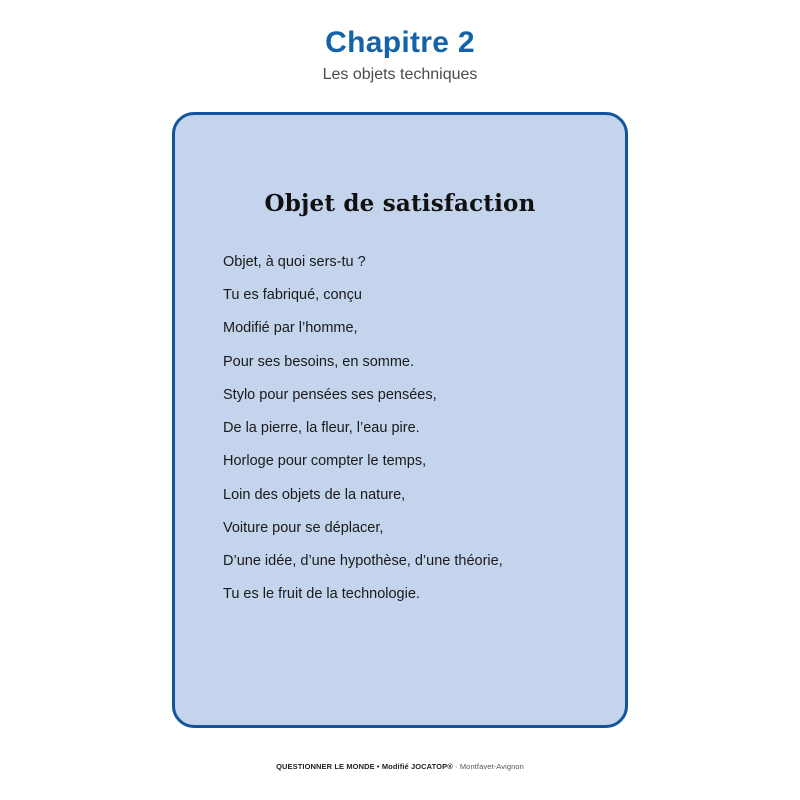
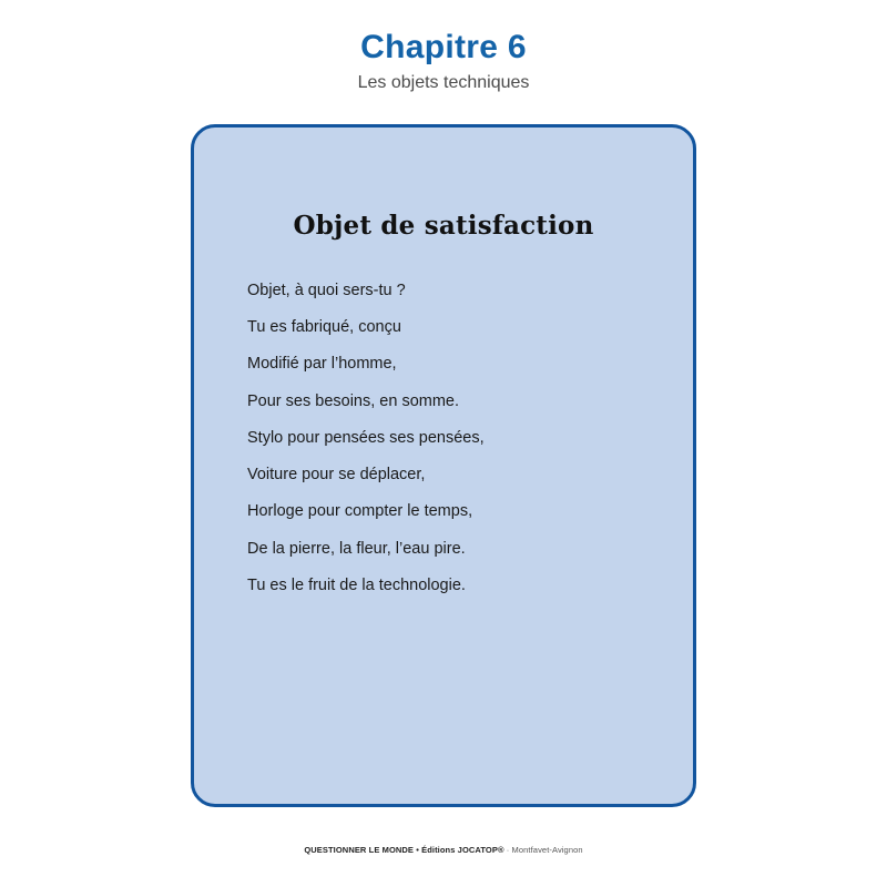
- Chapitre 2
+ Chapitre 6
  Les objets techniques
  Objet de satisfaction
  Objet, à quoi sers-tu ?
  Tu es fabriqué, conçu
  Modifié par l’homme,
  Pour ses besoins, en somme.
  Stylo pour pensées ses pensées,
- De la pierre, la fleur, l’eau pire.
+ Voiture pour se déplacer,
  Horloge pour compter le temps,
- Loin des objets de la nature,
- Voiture pour se déplacer,
+ De la pierre, la fleur, l’eau pire.
- D’une idée, d’une hypothèse, d’une théorie,
  Tu es le fruit de la technologie.
- QUESTIONNER LE MONDE • Modifié JOCATOP® · Montfavet-Avignon
+ QUESTIONNER LE MONDE • Éditions JOCATOP® · Montfavet-Avignon
